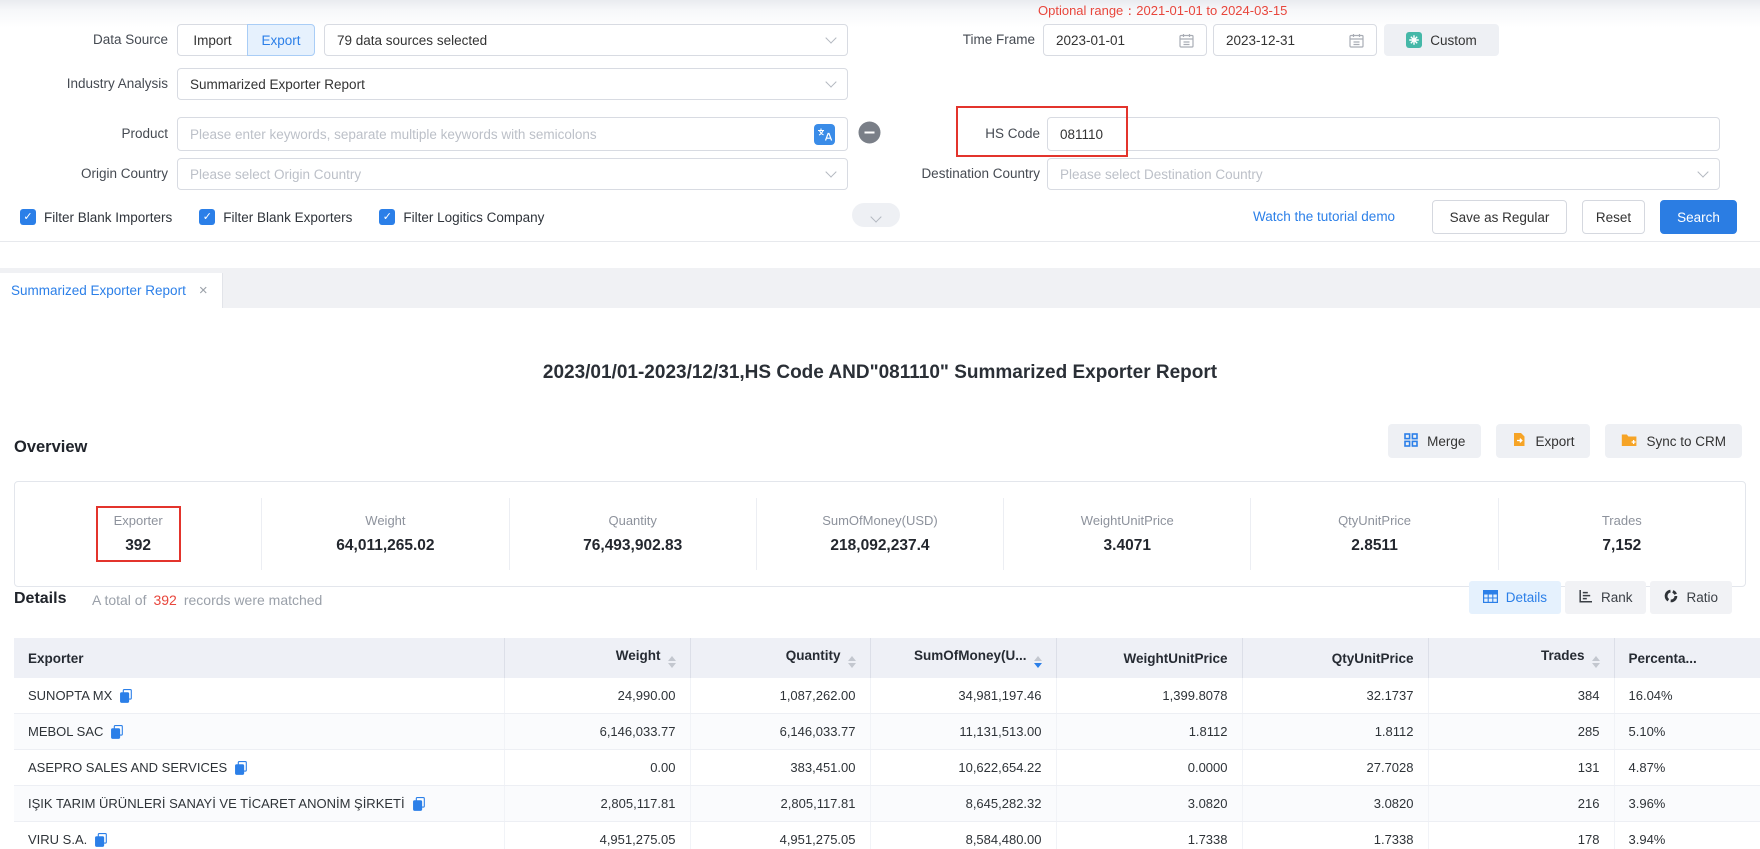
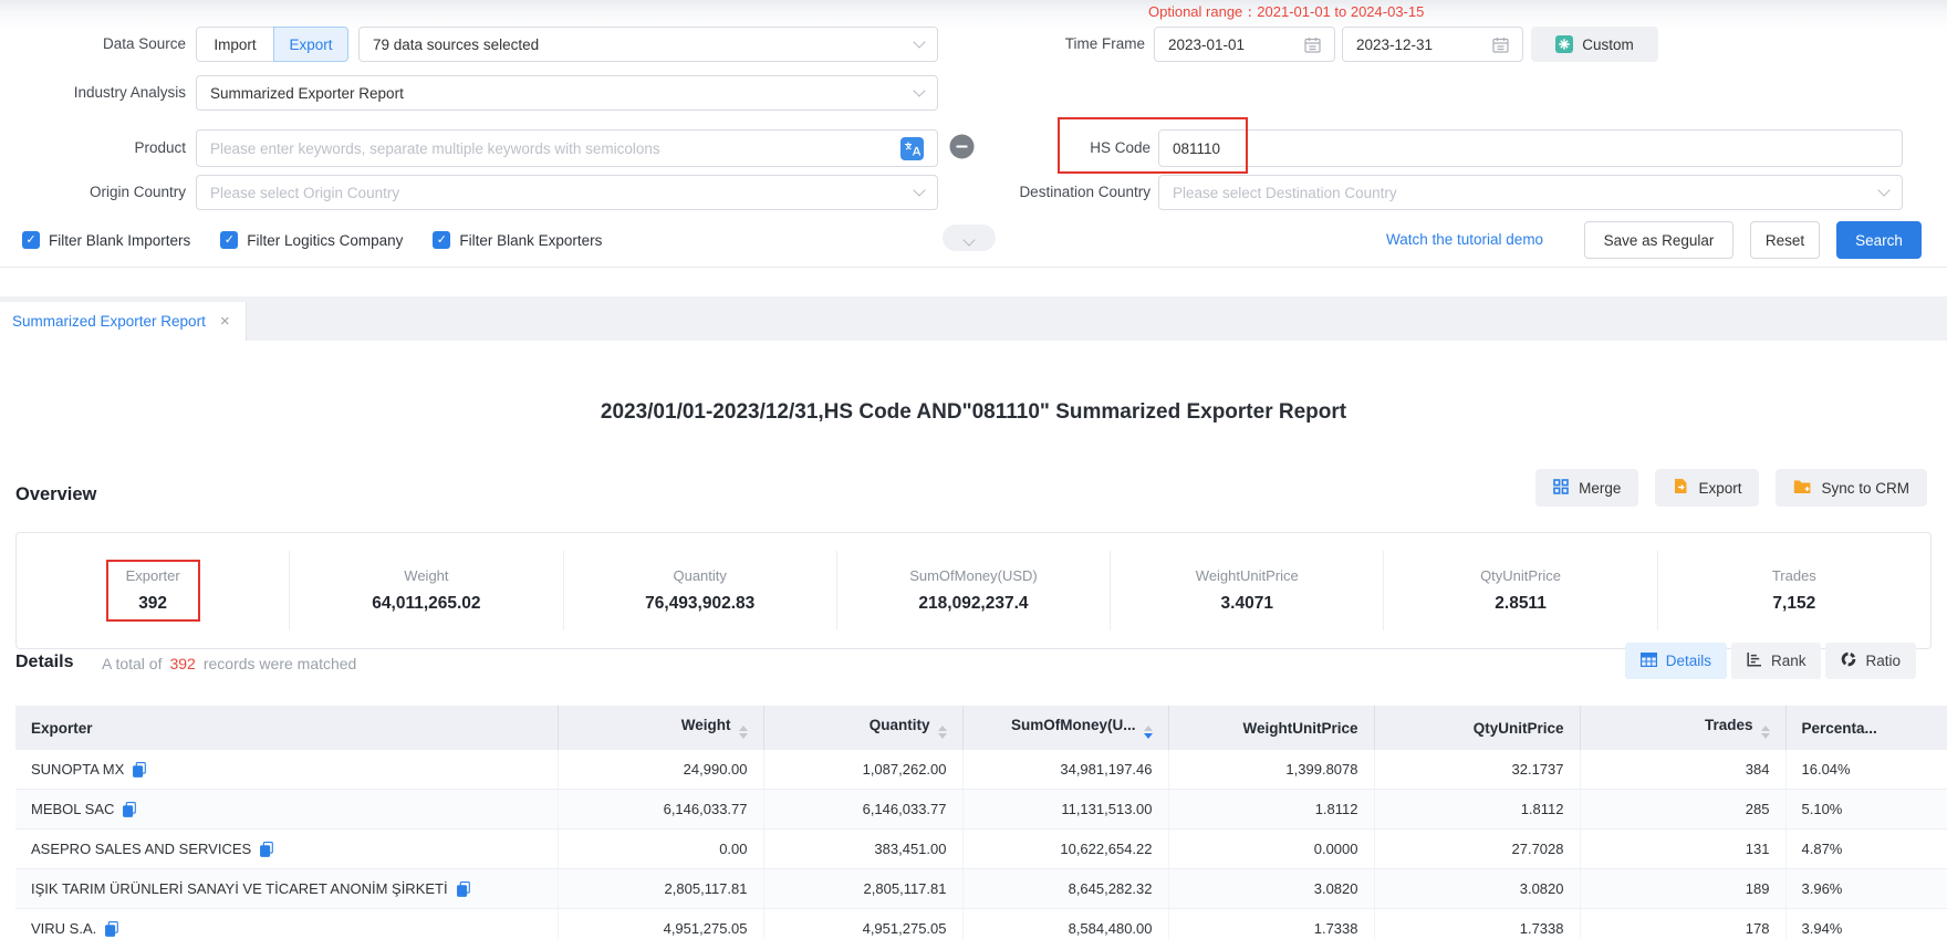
  Optional range：2021-01-01 to 2024-03-15
  Data Source
  Import
  Export
  79 data sources selected
  Time Frame
  2023-01-01
  2023-12-31
  Custom
  Industry Analysis
  Summarized Exporter Report
  Product
  Please enter keywords, separate multiple keywords with semicolons
  HS Code
  081110
  Origin Country
  Please select Origin Country
  Destination Country
  Please select Destination Country
  ✓
  Filter Blank Importers
  ✓
- Filter Blank Exporters
+ Filter Logitics Company
  ✓
- Filter Logitics Company
+ Filter Blank Exporters
  Watch the tutorial demo
  Save as Regular
  Reset
  Search
  Summarized Exporter Report
  ×
  2023/01/01-2023/12/31,HS Code AND"081110" Summarized Exporter Report
  Overview
  Merge
  Export
  Sync to CRM
  Exporter
  392
  Weight
  64,011,265.02
  Quantity
  76,493,902.83
  SumOfMoney(USD)
  218,092,237.4
  WeightUnitPrice
  3.4071
  QtyUnitPrice
  2.8511
  Trades
  7,152
  Details
  A total of 392 records were matched
  Details
  Rank
  Ratio
  Exporter	Weight	Quantity	SumOfMoney(U...	WeightUnitPrice	QtyUnitPrice	Trades	Percenta...
  SUNOPTA MX	24,990.00	1,087,262.00	34,981,197.46	1,399.8078	32.1737	384	16.04%
  MEBOL SAC	6,146,033.77	6,146,033.77	11,131,513.00	1.8112	1.8112	285	5.10%
  ASEPRO SALES AND SERVICES	0.00	383,451.00	10,622,654.22	0.0000	27.7028	131	4.87%
- IŞIK TARIM ÜRÜNLERİ SANAYİ VE TİCARET ANONİM ŞİRKETİ	2,805,117.81	2,805,117.81	8,645,282.32	3.0820	3.0820	216	3.96%
+ IŞIK TARIM ÜRÜNLERİ SANAYİ VE TİCARET ANONİM ŞİRKETİ	2,805,117.81	2,805,117.81	8,645,282.32	3.0820	3.0820	189	3.96%
  VIRU S.A.	4,951,275.05	4,951,275.05	8,584,480.00	1.7338	1.7338	178	3.94%
